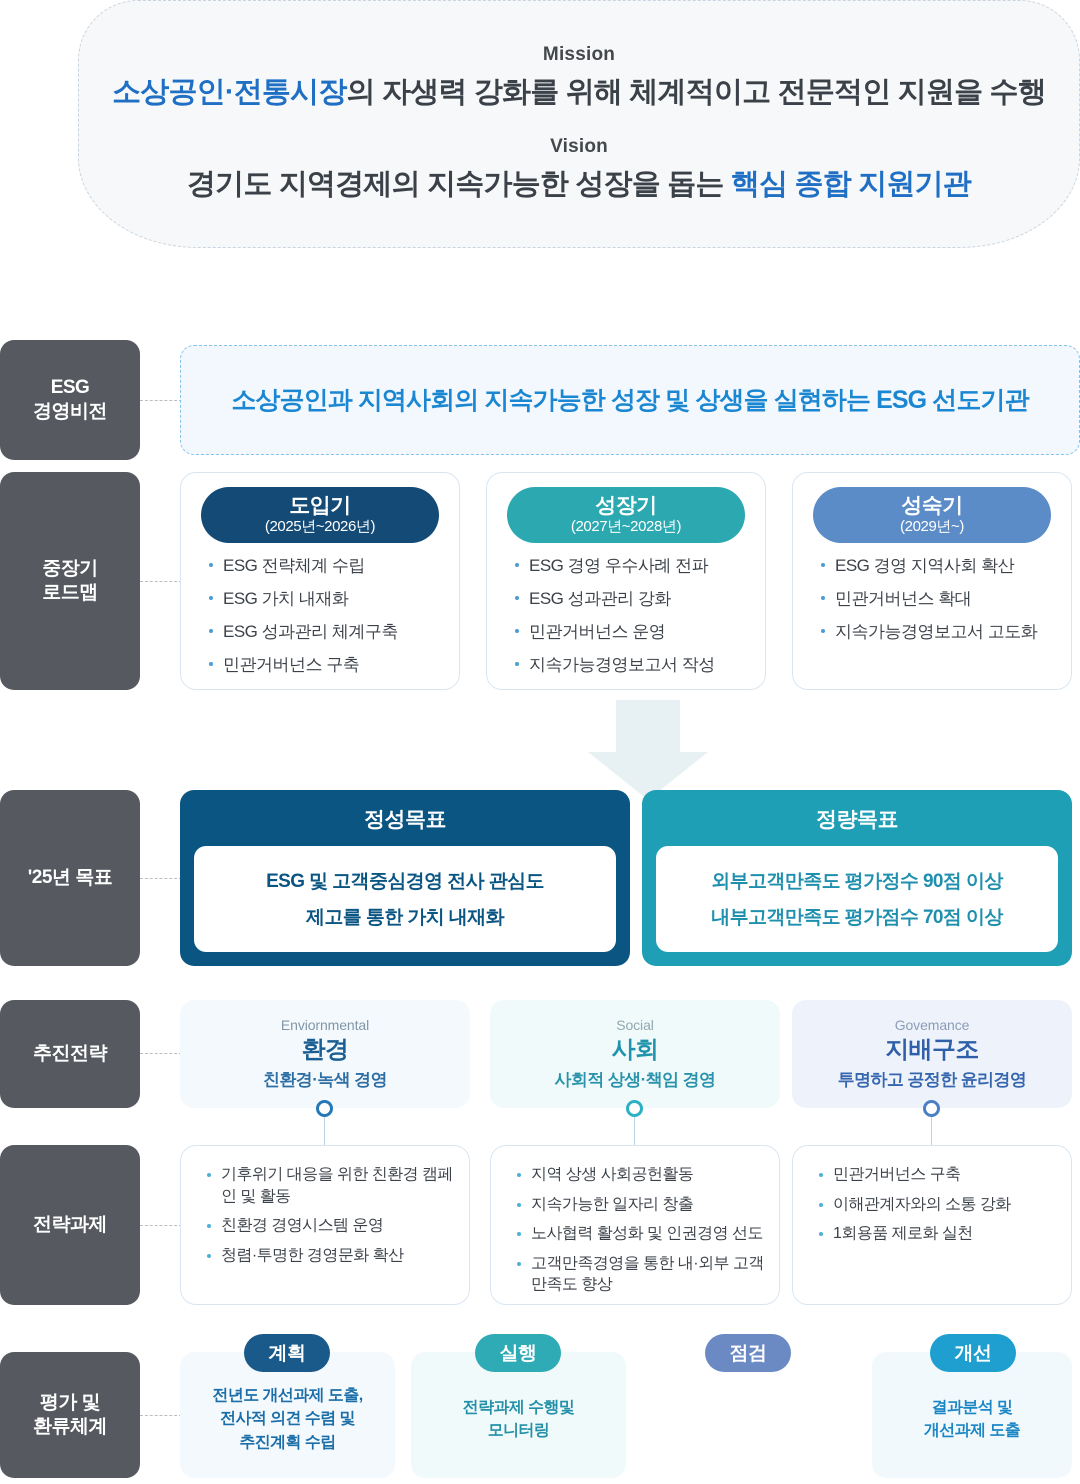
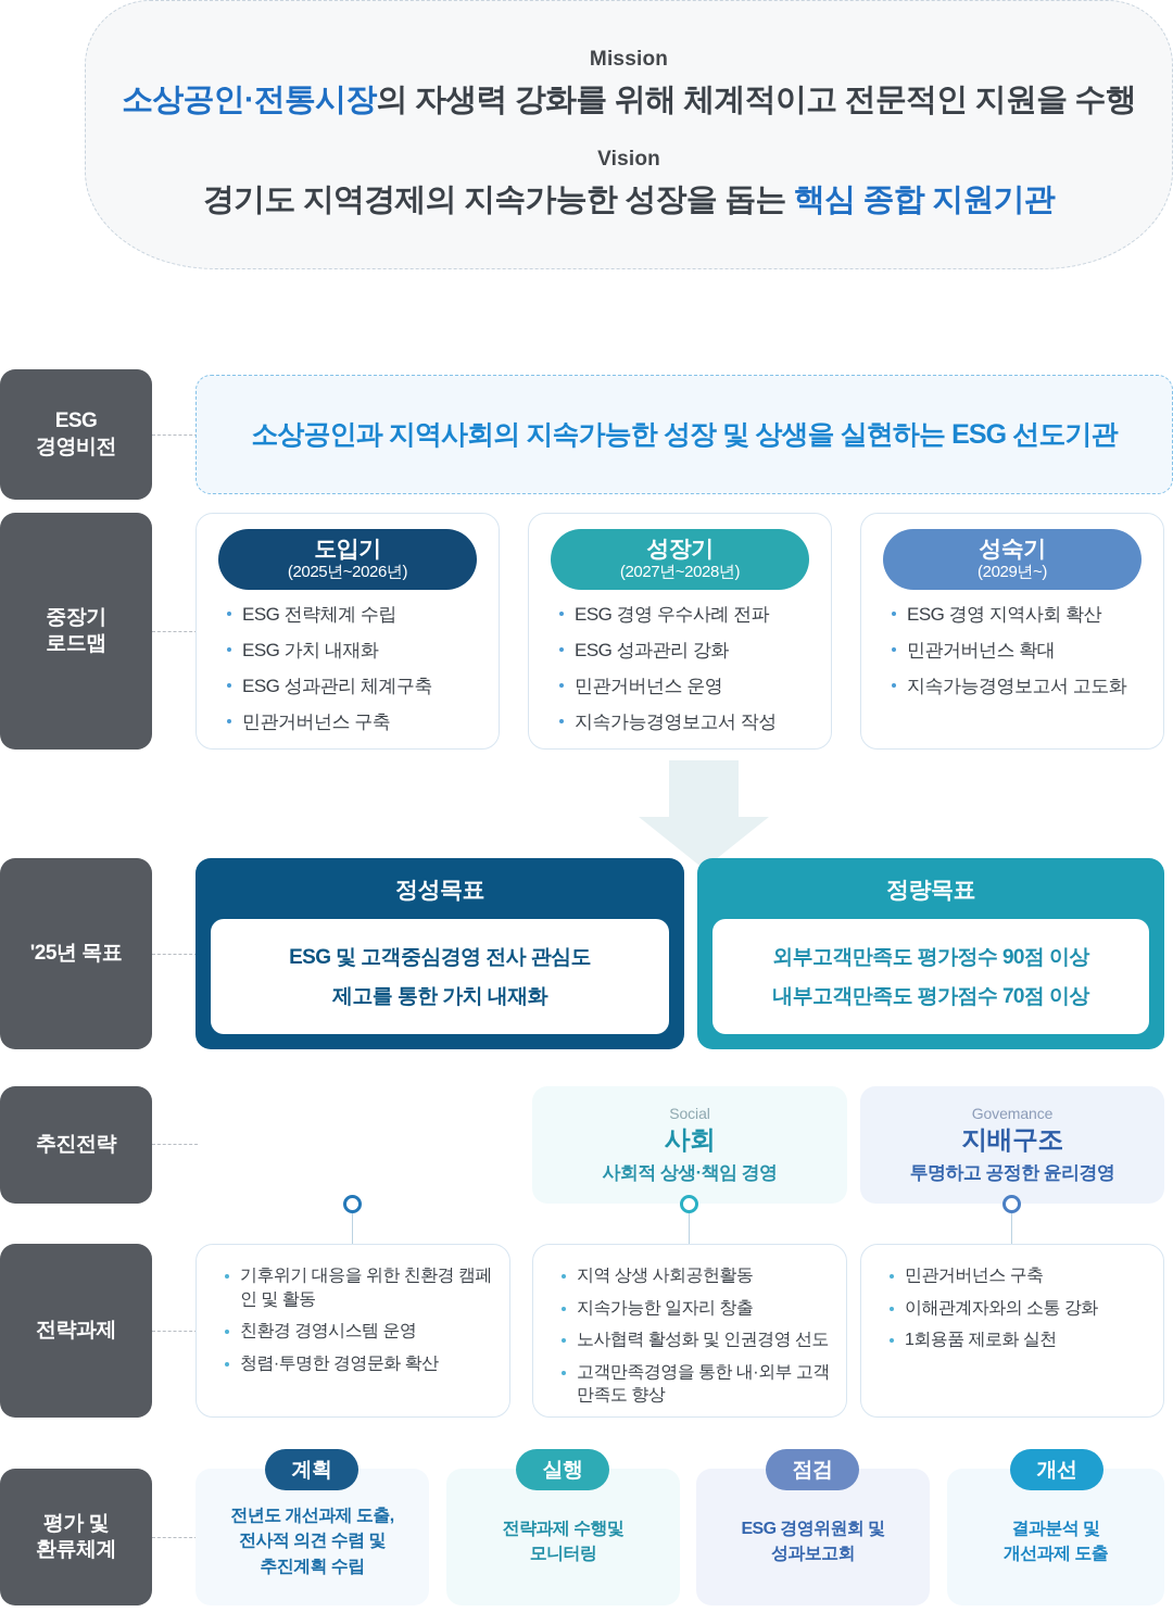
  Mission
  소상공인·전통시장의 자생력 강화를 위해 체계적이고 전문적인 지원을 수행
  Vision
  경기도 지역경제의 지속가능한 성장을 돕는 핵심 종합 지원기관
  ESG
  경영비전
  소상공인과 지역사회의 지속가능한 성장 및 상생을 실현하는 ESG 선도기관
  중장기
  로드맵
  도입기
  (2025년~2026년)
  ESG 전략체계 수립
  ESG 가치 내재화
  ESG 성과관리 체계구축
  민관거버넌스 구축
  성장기
  (2027년~2028년)
  ESG 경영 우수사례 전파
  ESG 성과관리 강화
  민관거버넌스 운영
  지속가능경영보고서 작성
  성숙기
  (2029년~)
  ESG 경영 지역사회 확산
  민관거버넌스 확대
  지속가능경영보고서 고도화
  '25년 목표
  정성목표
  ESG 및 고객중심경영 전사 관심도
  제고를 통한 가치 내재화
  정량목표
  외부고객만족도 평가정수 90점 이상
  내부고객만족도 평가점수 70점 이상
  추진전략
- Enviornmental
- 환경
- 친환경·녹색 경영
  Social
  사회
  사회적 상생·책임 경영
  Govemance
  지배구조
  투명하고 공정한 윤리경영
  전략과제
  기후위기 대응을 위한 친환경 캠페인 및 활동
  친환경 경영시스템 운영
  청렴·투명한 경영문화 확산
  지역 상생 사회공헌활동
  지속가능한 일자리 창출
  노사협력 활성화 및 인권경영 선도
  고객만족경영을 통한 내·외부 고객만족도 향상
  민관거버넌스 구축
  이해관계자와의 소통 강화
  1회용품 제로화 실천
  평가 및
  환류체계
  전년도 개선과제 도출,
  전사적 의견 수렴 및
  추진계획 수립
  계획
  전략과제 수행및
  모니터링
  실행
+ ESG 경영위원회 및
+ 성과보고회
  점검
  결과분석 및
  개선과제 도출
  개선
